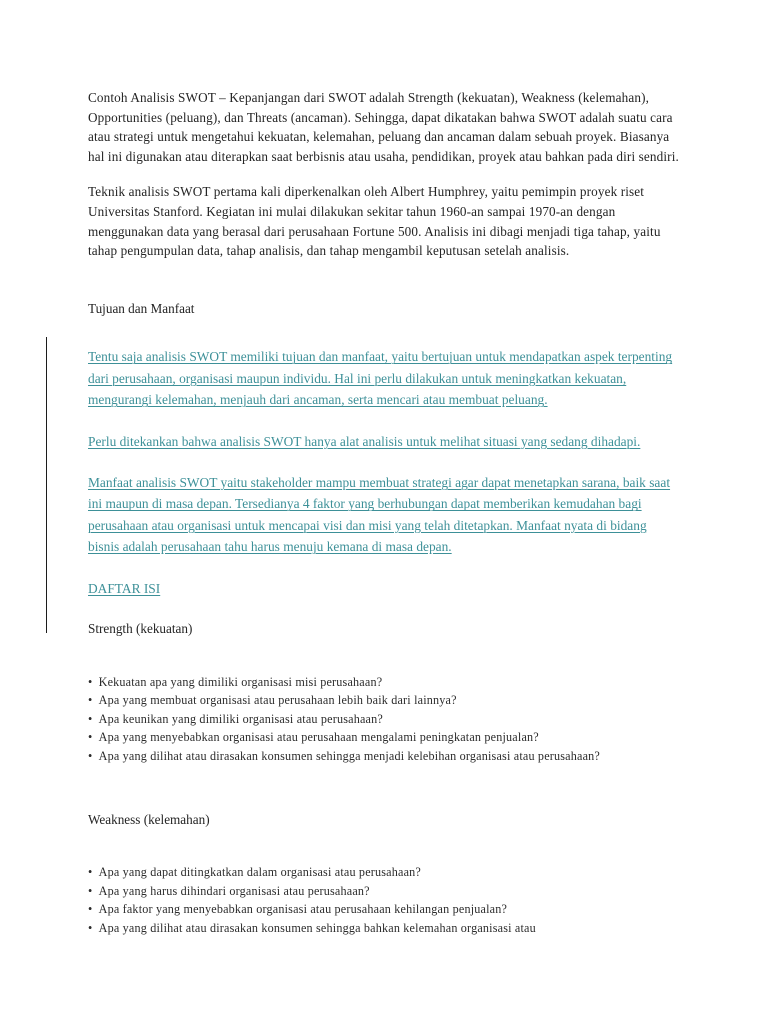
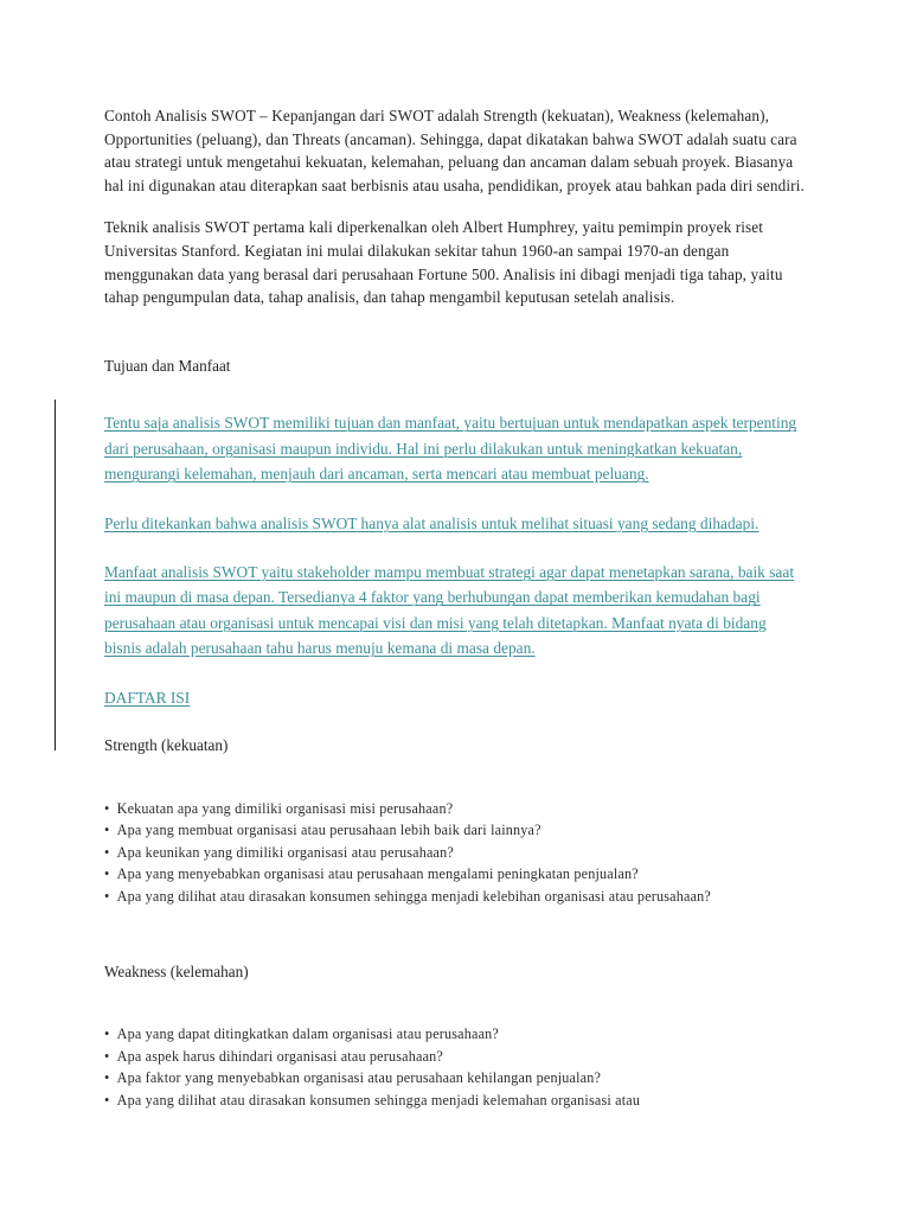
  Contoh Analisis SWOT – Kepanjangan dari SWOT adalah Strength (kekuatan), Weakness (kelemahan), Opportunities (peluang), dan Threats (ancaman). Sehingga, dapat dikatakan bahwa SWOT adalah suatu cara atau strategi untuk mengetahui kekuatan, kelemahan, peluang dan ancaman dalam sebuah proyek. Biasanya hal ini digunakan atau diterapkan saat berbisnis atau usaha, pendidikan, proyek atau bahkan pada diri sendiri.
  Teknik analisis SWOT pertama kali diperkenalkan oleh Albert Humphrey, yaitu pemimpin proyek riset Universitas Stanford. Kegiatan ini mulai dilakukan sekitar tahun 1960-an sampai 1970-an dengan menggunakan data yang berasal dari perusahaan Fortune 500. Analisis ini dibagi menjadi tiga tahap, yaitu tahap pengumpulan data, tahap analisis, dan tahap mengambil keputusan setelah analisis.
  Tujuan dan Manfaat
  Tentu saja analisis SWOT memiliki tujuan dan manfaat, yaitu bertujuan untuk mendapatkan aspek terpenting dari perusahaan, organisasi maupun individu. Hal ini perlu dilakukan untuk meningkatkan kekuatan, mengurangi kelemahan, menjauh dari ancaman, serta mencari atau membuat peluang.
  Perlu ditekankan bahwa analisis SWOT hanya alat analisis untuk melihat situasi yang sedang dihadapi.
  Manfaat analisis SWOT yaitu stakeholder mampu membuat strategi agar dapat menetapkan sarana, baik saat ini maupun di masa depan. Tersedianya 4 faktor yang berhubungan dapat memberikan kemudahan bagi perusahaan atau organisasi untuk mencapai visi dan misi yang telah ditetapkan. Manfaat nyata di bidang bisnis adalah perusahaan tahu harus menuju kemana di masa depan.
  DAFTAR ISI
  Strength (kekuatan)
  Kekuatan apa yang dimiliki organisasi misi perusahaan?
  Apa yang membuat organisasi atau perusahaan lebih baik dari lainnya?
  Apa keunikan yang dimiliki organisasi atau perusahaan?
  Apa yang menyebabkan organisasi atau perusahaan mengalami peningkatan penjualan?
  Apa yang dilihat atau dirasakan konsumen sehingga menjadi kelebihan organisasi atau perusahaan?
  Weakness (kelemahan)
  Apa yang dapat ditingkatkan dalam organisasi atau perusahaan?
- Apa yang harus dihindari organisasi atau perusahaan?
+ Apa aspek harus dihindari organisasi atau perusahaan?
  Apa faktor yang menyebabkan organisasi atau perusahaan kehilangan penjualan?
- Apa yang dilihat atau dirasakan konsumen sehingga bahkan kelemahan organisasi atau
+ Apa yang dilihat atau dirasakan konsumen sehingga menjadi kelemahan organisasi atau
